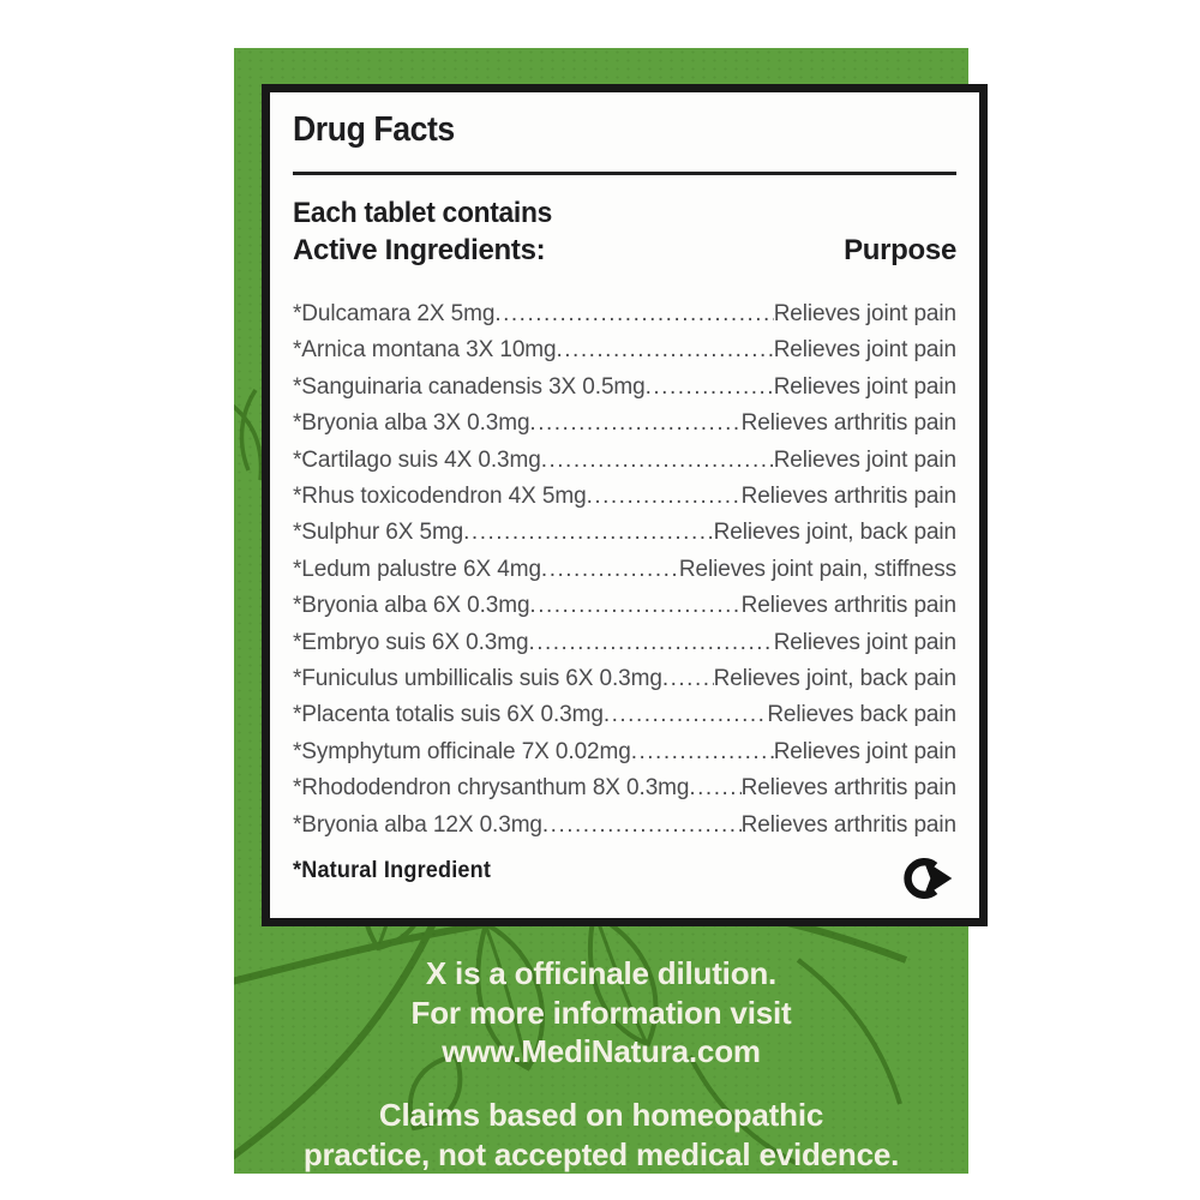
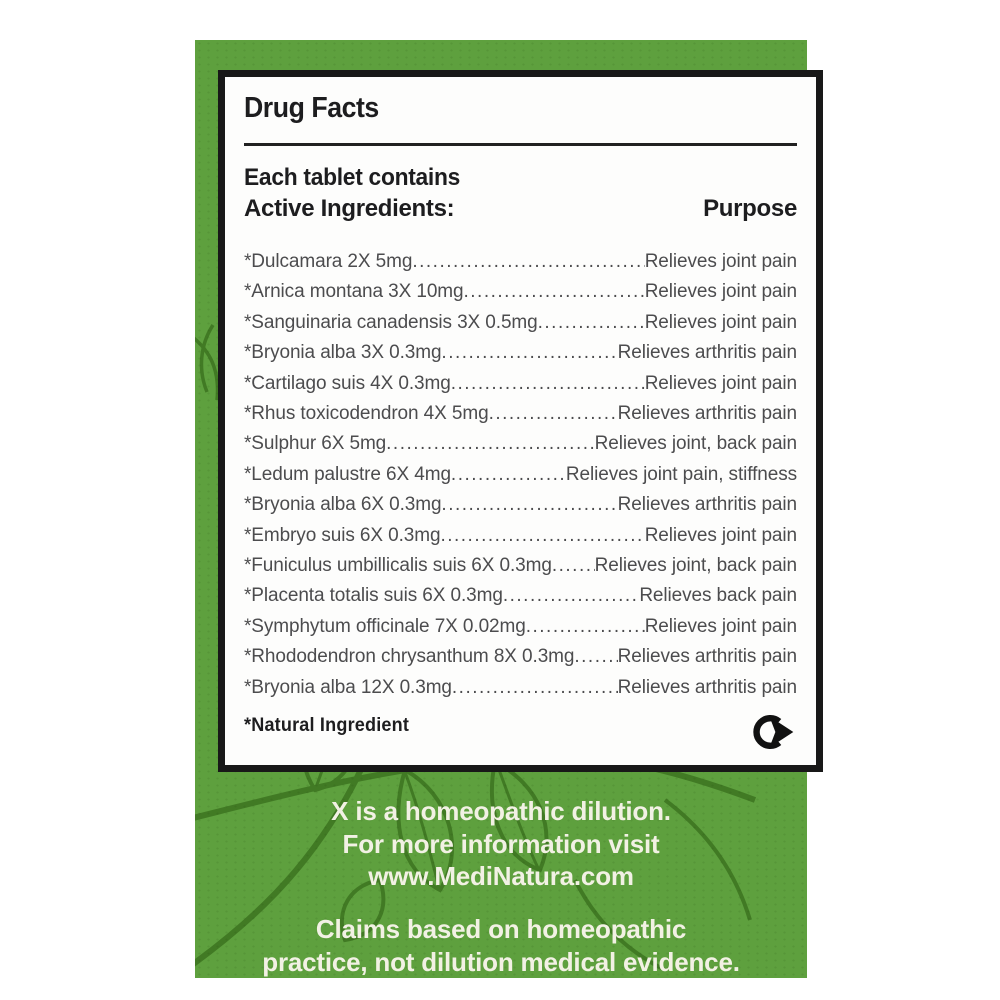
  Drug Facts
  Each tablet contains
  Active Ingredients:
  Purpose
  *Dulcamara 2X 5mg
  Relieves joint pain
  *Arnica montana 3X 10mg
  Relieves joint pain
  *Sanguinaria canadensis 3X 0.5mg
  Relieves joint pain
  *Bryonia alba 3X 0.3mg
  Relieves arthritis pain
  *Cartilago suis 4X 0.3mg
  Relieves joint pain
  *Rhus toxicodendron 4X 5mg
  Relieves arthritis pain
  *Sulphur 6X 5mg
  Relieves joint, back pain
  *Ledum palustre 6X 4mg
  Relieves joint pain, stiffness
  *Bryonia alba 6X 0.3mg
  Relieves arthritis pain
  *Embryo suis 6X 0.3mg
  Relieves joint pain
  *Funiculus umbillicalis suis 6X 0.3mg
  Relieves joint, back pain
  *Placenta totalis suis 6X 0.3mg
  Relieves back pain
  *Symphytum officinale 7X 0.02mg
  Relieves joint pain
  *Rhododendron chrysanthum 8X 0.3mg
  Relieves arthritis pain
  *Bryonia alba 12X 0.3mg
  Relieves arthritis pain
  *Natural Ingredient
- X is a officinale dilution.
+ X is a homeopathic dilution.
  For more information visit
  www.MediNatura.com
  Claims based on homeopathic
- practice, not accepted medical evidence.
+ practice, not dilution medical evidence.
